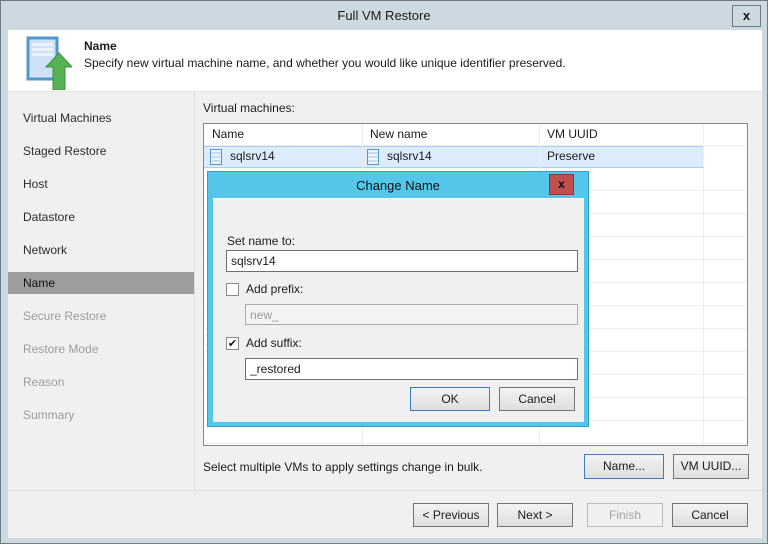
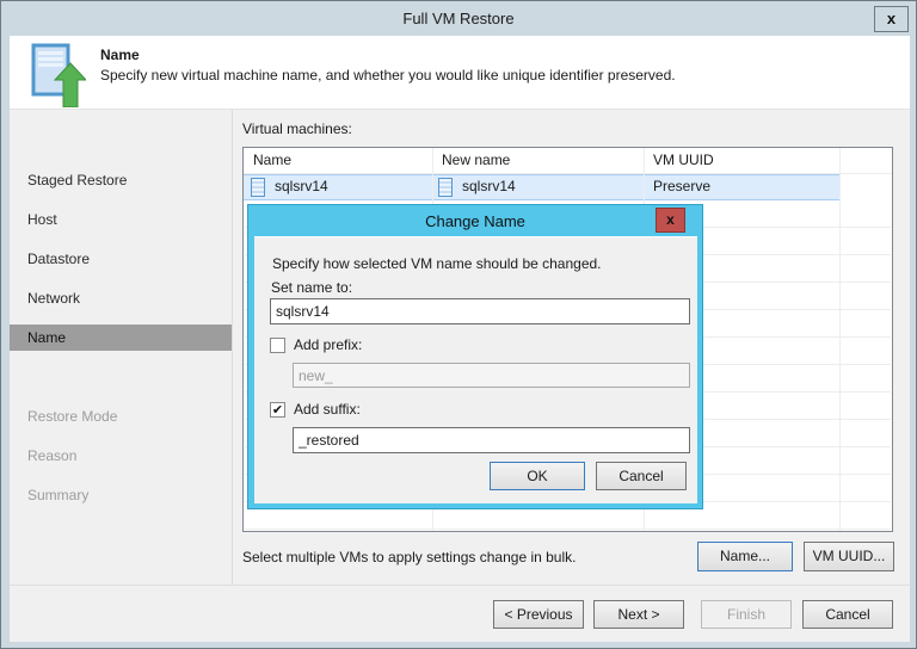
  Full VM Restore
  x
  Name
  Specify new virtual machine name, and whether you would like unique identifier preserved.
- Virtual Machines
  Staged Restore
  Host
  Datastore
  Network
  Name
- Secure Restore
  Restore Mode
  Reason
  Summary
  Virtual machines:
  Name
  New name
  VM UUID
  sqlsrv14
  sqlsrv14
  Preserve
  Select multiple VMs to apply settings change in bulk.
  Name...
  VM UUID...
  < Previous
  Next >
  Finish
  Cancel
  Change Name
  x
+ Specify how selected VM name should be changed.
  Set name to:
  sqlsrv14
  Add prefix:
  new_
  ✔
  Add suffix:
  _restored
  OK
  Cancel
